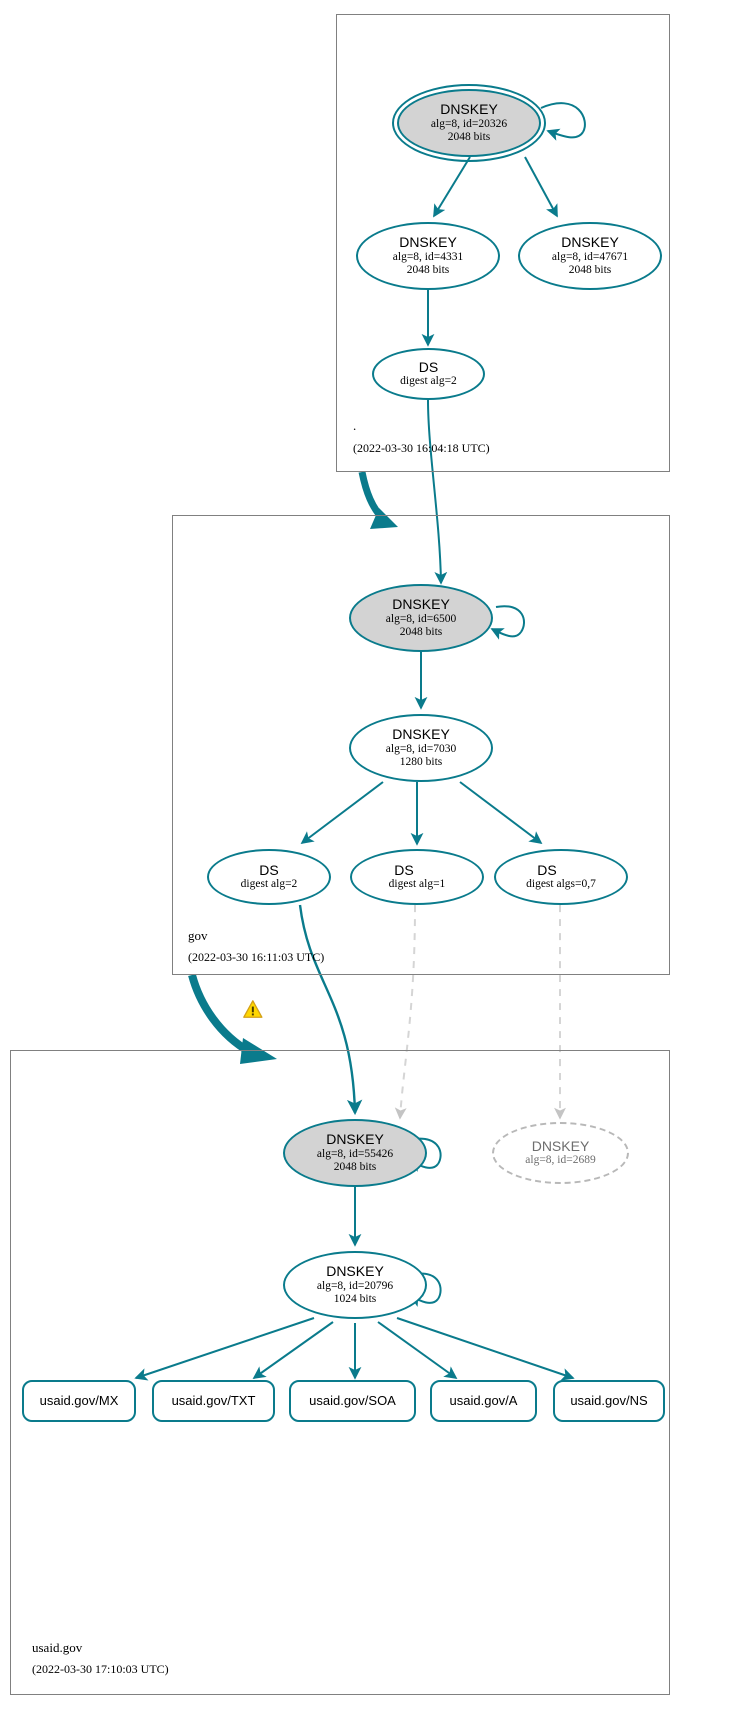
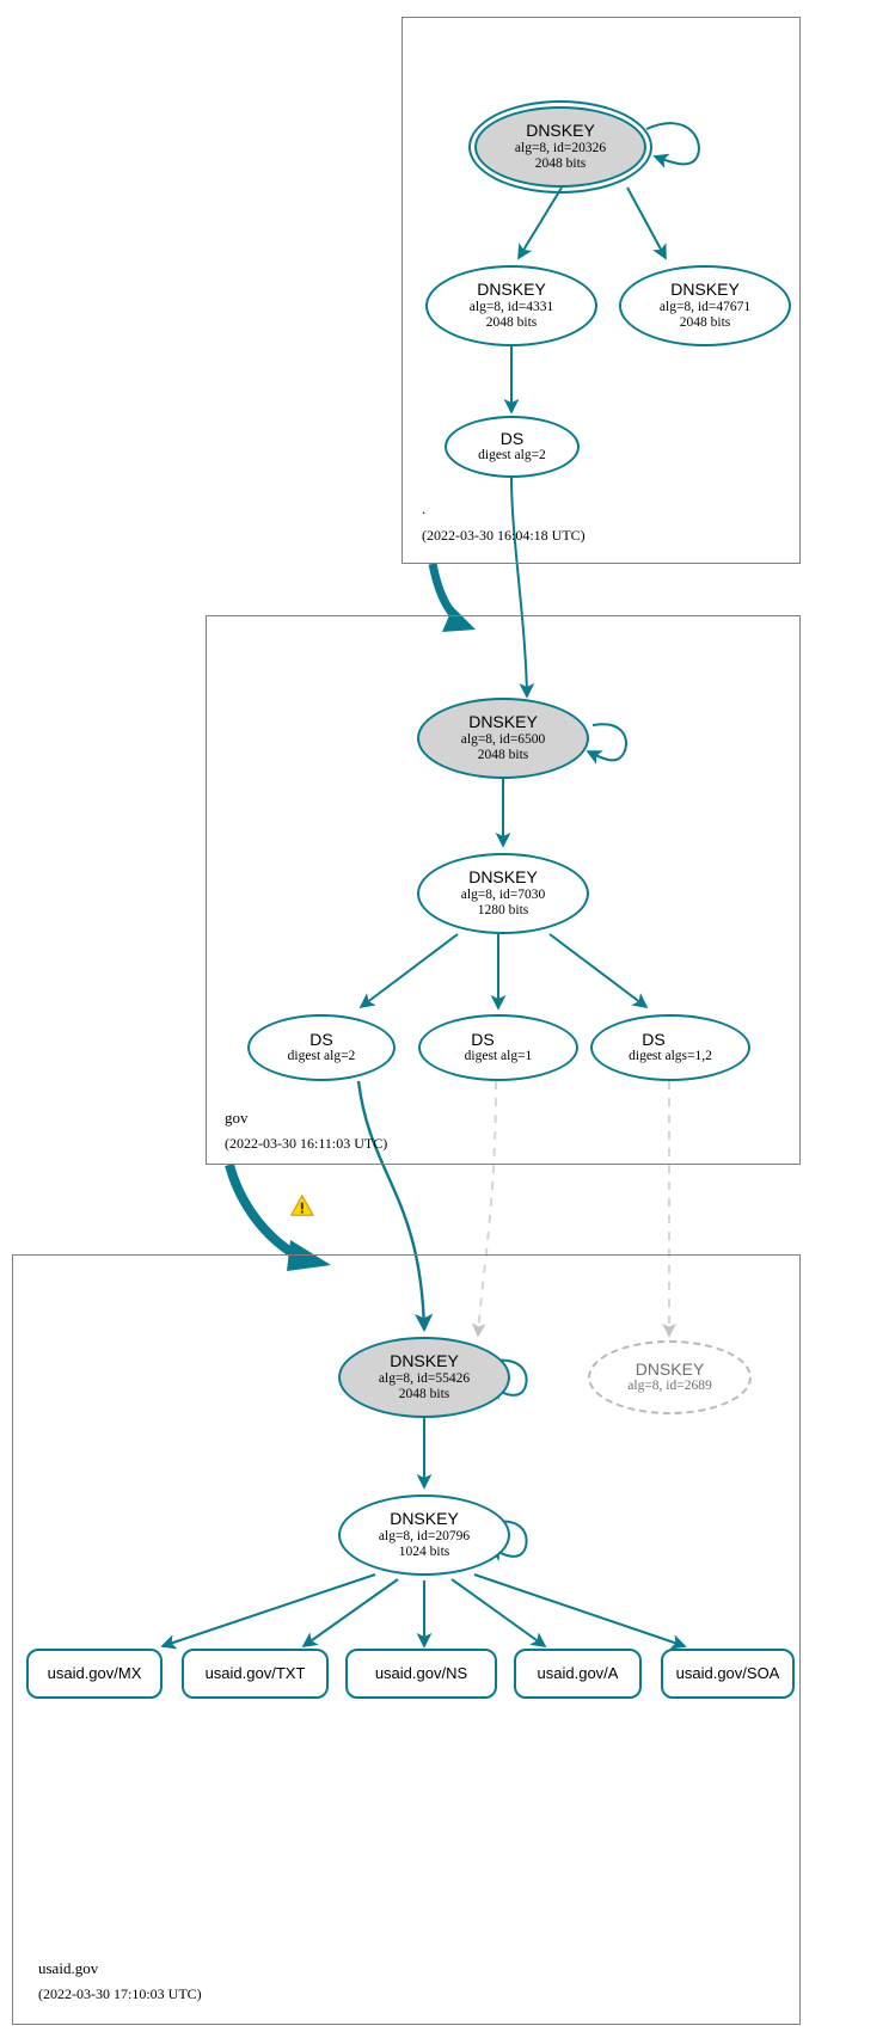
  .
  (2022-03-30 16:04:18 UTC)
  gov
  (2022-03-30 16:11:03 UTC)
  usaid.gov
  (2022-03-30 17:10:03 UTC)
  DNSKEY
  alg=8, id=20326
  2048 bits
  DNSKEY
  alg=8, id=4331
  2048 bits
  DNSKEY
  alg=8, id=47671
  2048 bits
  DS
  digest alg=2
  DNSKEY
  alg=8, id=6500
  2048 bits
  DNSKEY
  alg=8, id=7030
  1280 bits
  DS
  digest alg=2
  DS
  digest alg=1
  DS
- digest algs=0,7
+ digest algs=1,2
  DNSKEY
  alg=8, id=55426
  2048 bits
  DNSKEY
  alg=8, id=2689
  DNSKEY
  alg=8, id=20796
  1024 bits
  usaid.gov/MX
  usaid.gov/TXT
- usaid.gov/SOA
+ usaid.gov/NS
  usaid.gov/A
- usaid.gov/NS
+ usaid.gov/SOA
